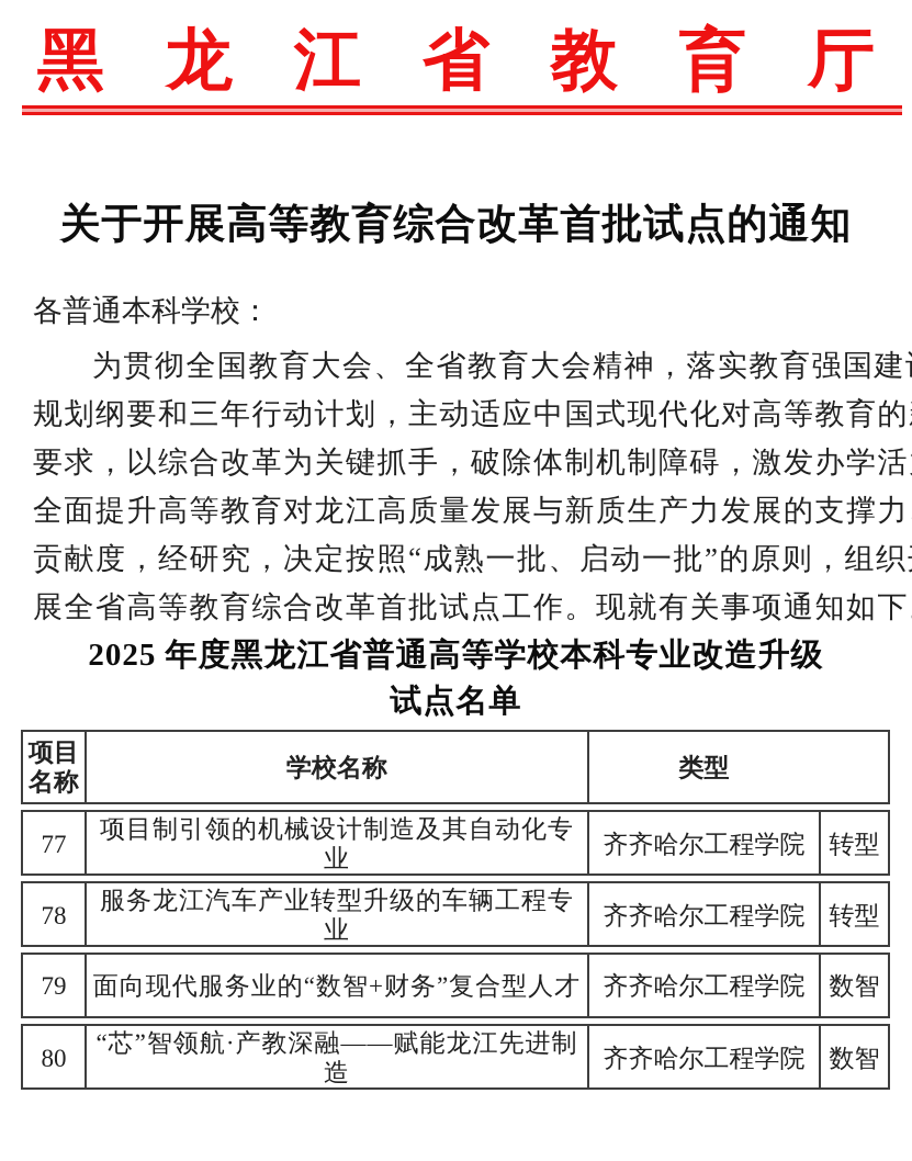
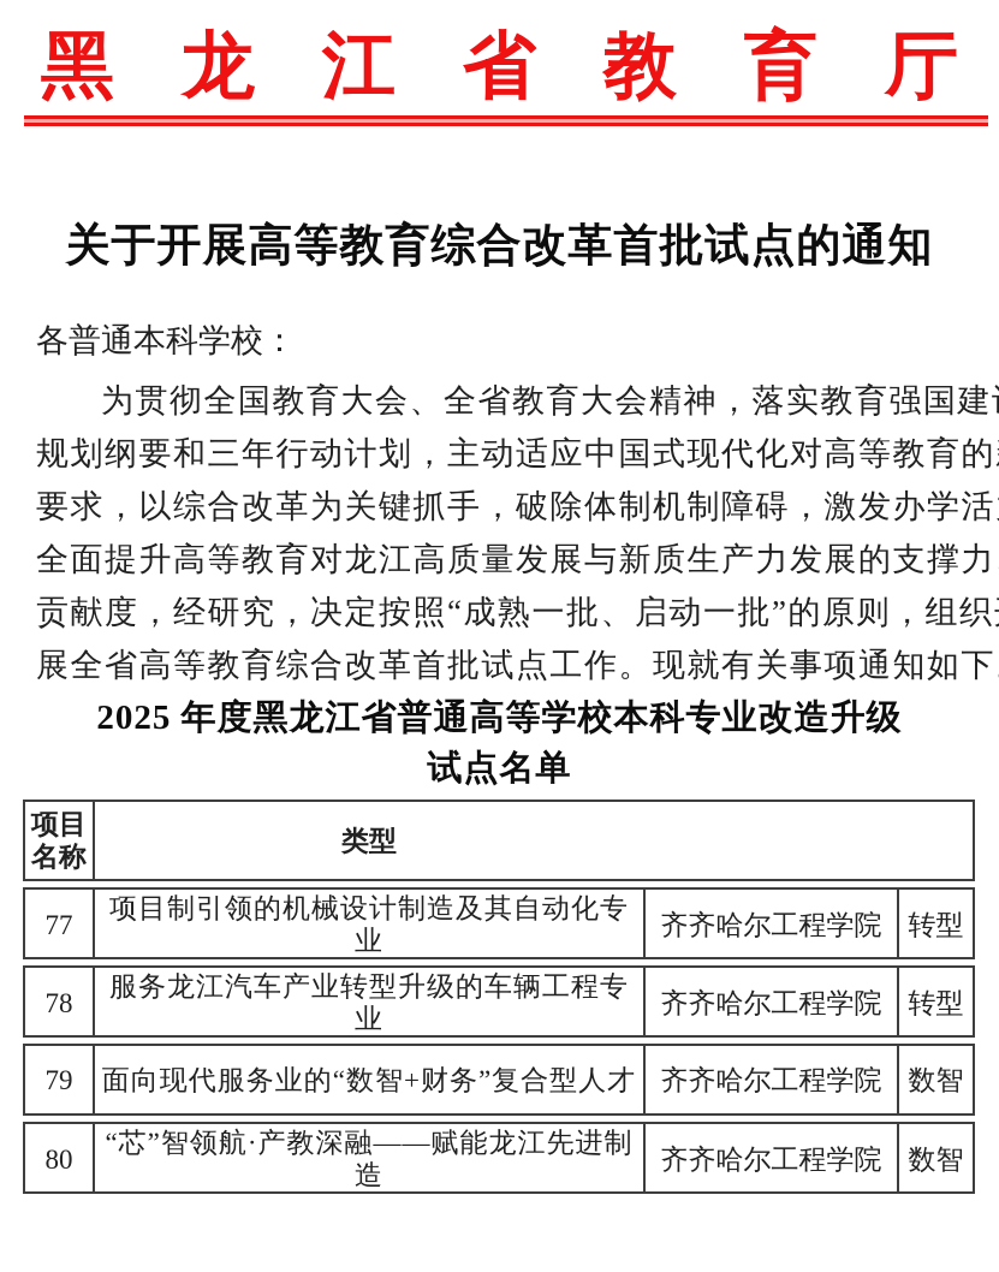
  黑
  龙
  江
  省
  教
  育
  厅
  关于开展高等教育综合改革首批试点的通知
  各普通本科学校：
  为贯彻全国教育大会、全省教育大会精神，落实教育强国建
  规划纲要和三年行动计划，主动适应中国式现代化对高等教育的
  要求，以综合改革为关键抓手，破除体制机制障碍，激发办学活
  全面提升高等教育对龙江高质量发展与新质生产力发展的支撑力
  贡献度，经研究，决定按照“成熟一批、启动一批”的原则，组织
  展全省高等教育综合改革首批试点工作。现就有关事项通知如下
  2025 年度黑龙江省普通高等学校本科专业改造升级
  试点名单
  项目名称
- 学校名称
  类型
  77
  项目制引领的机械设计制造及其自动化专业
  齐齐哈尔工程学院
  转型
  78
  服务龙江汽车产业转型升级的车辆工程专业
  齐齐哈尔工程学院
  转型
  79
  面向现代服务业的“数智+财务”复合型人才
  齐齐哈尔工程学院
  数智
  80
  “芯”智领航·产教深融——赋能龙江先进制造
  齐齐哈尔工程学院
  数智
